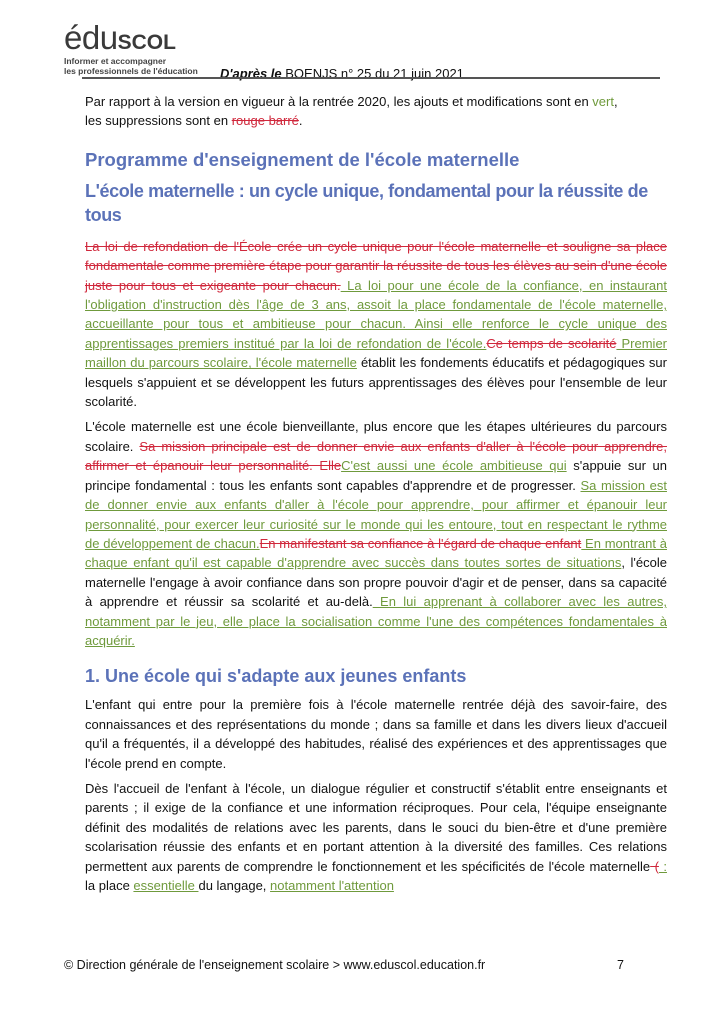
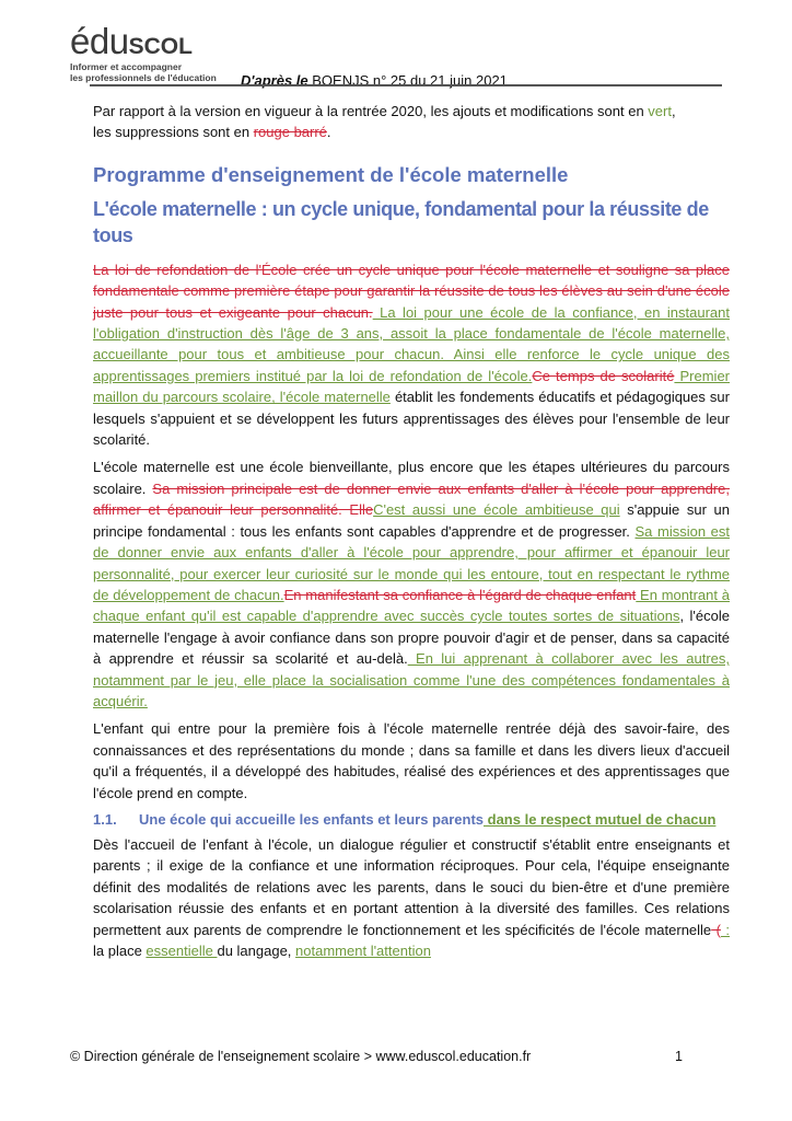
  éduscol
  Informer et accompagner
  les professionnels de l'éducation
  D'après le BOENJS n° 25 du 21 juin 2021
  Par rapport à la version en vigueur à la rentrée 2020, les ajouts et modifications sont en vert,
  les suppressions sont en rouge barré.
  Programme d'enseignement de l'école maternelle
  L'école maternelle : un cycle unique, fondamental pour la réussite de tous
  La loi de refondation de l'École crée un cycle unique pour l'école maternelle et souligne sa place fondamentale comme première étape pour garantir la réussite de tous les élèves au sein d'une école juste pour tous et exigeante pour chacun. La loi pour une école de la confiance, en instaurant l'obligation d'instruction dès l'âge de 3 ans, assoit la place fondamentale de l'école maternelle, accueillante pour tous et ambitieuse pour chacun. Ainsi elle renforce le cycle unique des apprentissages premiers institué par la loi de refondation de l'école.Ce temps de scolarité Premier maillon du parcours scolaire, l'école maternelle établit les fondements éducatifs et pédagogiques sur lesquels s'appuient et se développent les futurs apprentissages des élèves pour l'ensemble de leur scolarité.
- L'école maternelle est une école bienveillante, plus encore que les étapes ultérieures du parcours scolaire. Sa mission principale est de donner envie aux enfants d'aller à l'école pour apprendre, affirmer et épanouir leur personnalité. ElleC'est aussi une école ambitieuse qui s'appuie sur un principe fondamental : tous les enfants sont capables d'apprendre et de progresser. Sa mission est de donner envie aux enfants d'aller à l'école pour apprendre, pour affirmer et épanouir leur personnalité, pour exercer leur curiosité sur le monde qui les entoure, tout en respectant le rythme de développement de chacun.En manifestant sa confiance à l'égard de chaque enfant En montrant à chaque enfant qu'il est capable d'apprendre avec succès dans toutes sortes de situations, l'école maternelle l'engage à avoir confiance dans son propre pouvoir d'agir et de penser, dans sa capacité à apprendre et réussir sa scolarité et au-delà. En lui apprenant à collaborer avec les autres, notamment par le jeu, elle place la socialisation comme l'une des compétences fondamentales à acquérir.
+ L'école maternelle est une école bienveillante, plus encore que les étapes ultérieures du parcours scolaire. Sa mission principale est de donner envie aux enfants d'aller à l'école pour apprendre, affirmer et épanouir leur personnalité. ElleC'est aussi une école ambitieuse qui s'appuie sur un principe fondamental : tous les enfants sont capables d'apprendre et de progresser. Sa mission est de donner envie aux enfants d'aller à l'école pour apprendre, pour affirmer et épanouir leur personnalité, pour exercer leur curiosité sur le monde qui les entoure, tout en respectant le rythme de développement de chacun.En manifestant sa confiance à l'égard de chaque enfant En montrant à chaque enfant qu'il est capable d'apprendre avec succès cycle toutes sortes de situations, l'école maternelle l'engage à avoir confiance dans son propre pouvoir d'agir et de penser, dans sa capacité à apprendre et réussir sa scolarité et au-delà. En lui apprenant à collaborer avec les autres, notamment par le jeu, elle place la socialisation comme l'une des compétences fondamentales à acquérir.
- 1. Une école qui s'adapte aux jeunes enfants
  L'enfant qui entre pour la première fois à l'école maternelle rentrée déjà des savoir-faire, des connaissances et des représentations du monde ; dans sa famille et dans les divers lieux d'accueil qu'il a fréquentés, il a développé des habitudes, réalisé des expériences et des apprentissages que l'école prend en compte.
+ 1.1. Une école qui accueille les enfants et leurs parents dans le respect mutuel de chacun
  Dès l'accueil de l'enfant à l'école, un dialogue régulier et constructif s'établit entre enseignants et parents ; il exige de la confiance et une information réciproques. Pour cela, l'équipe enseignante définit des modalités de relations avec les parents, dans le souci du bien-être et d'une première scolarisation réussie des enfants et en portant attention à la diversité des familles. Ces relations permettent aux parents de comprendre le fonctionnement et les spécificités de l'école maternelle ( : la place essentielle du langage, notamment l'attention
  © Direction générale de l'enseignement scolaire > www.eduscol.education.fr
- 7
+ 1
